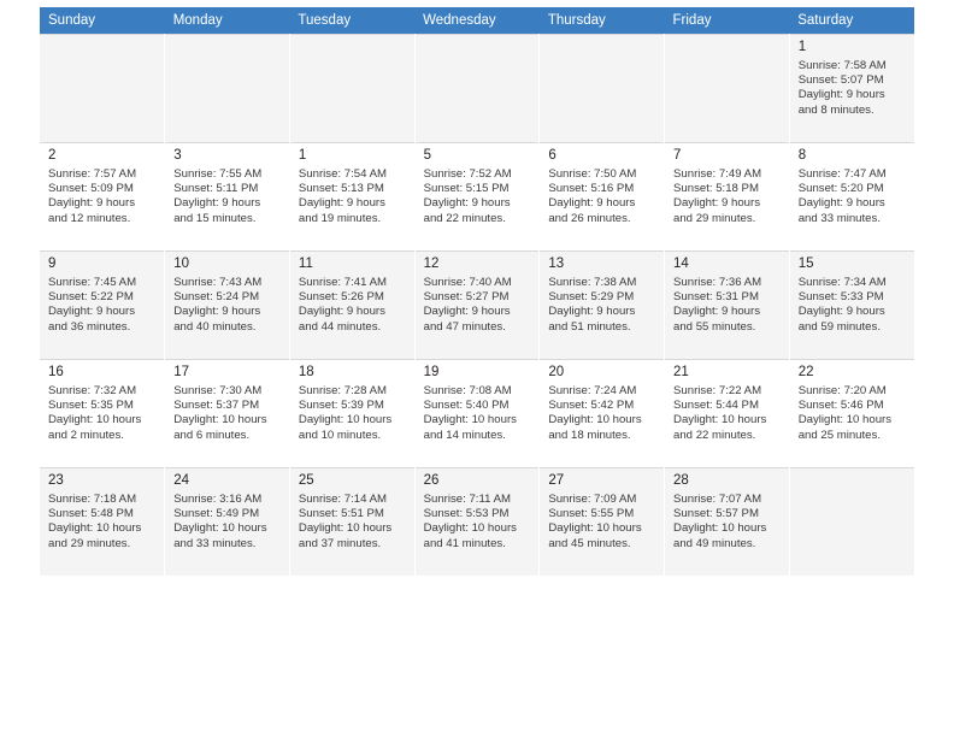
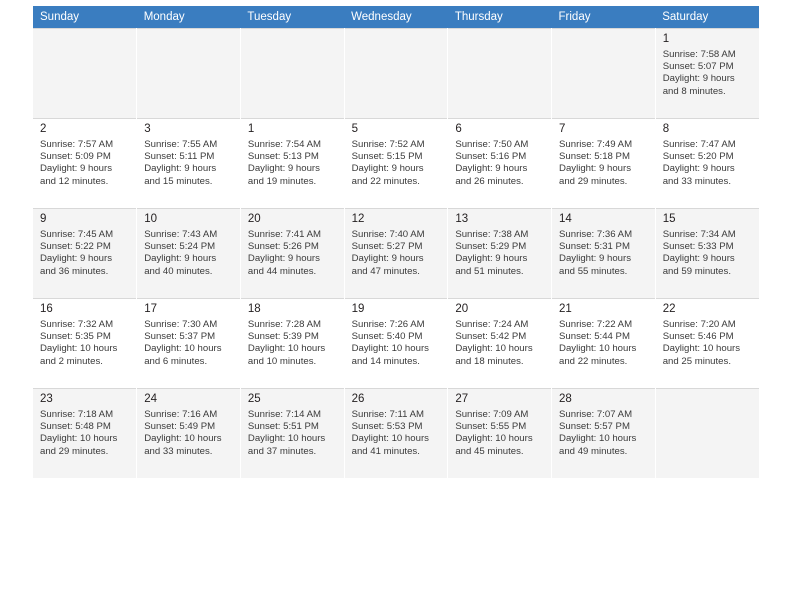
  Sunday	Monday	Tuesday	Wednesday	Thursday	Friday	Saturday
  						1Sunrise: 7:58 AMSunset: 5:07 PMDaylight: 9 hours and 8 minutes.
  2Sunrise: 7:57 AMSunset: 5:09 PMDaylight: 9 hours and 12 minutes.	3Sunrise: 7:55 AMSunset: 5:11 PMDaylight: 9 hours and 15 minutes.	1Sunrise: 7:54 AMSunset: 5:13 PMDaylight: 9 hours and 19 minutes.	5Sunrise: 7:52 AMSunset: 5:15 PMDaylight: 9 hours and 22 minutes.	6Sunrise: 7:50 AMSunset: 5:16 PMDaylight: 9 hours and 26 minutes.	7Sunrise: 7:49 AMSunset: 5:18 PMDaylight: 9 hours and 29 minutes.	8Sunrise: 7:47 AMSunset: 5:20 PMDaylight: 9 hours and 33 minutes.
- 9Sunrise: 7:45 AMSunset: 5:22 PMDaylight: 9 hours and 36 minutes.	10Sunrise: 7:43 AMSunset: 5:24 PMDaylight: 9 hours and 40 minutes.	11Sunrise: 7:41 AMSunset: 5:26 PMDaylight: 9 hours and 44 minutes.	12Sunrise: 7:40 AMSunset: 5:27 PMDaylight: 9 hours and 47 minutes.	13Sunrise: 7:38 AMSunset: 5:29 PMDaylight: 9 hours and 51 minutes.	14Sunrise: 7:36 AMSunset: 5:31 PMDaylight: 9 hours and 55 minutes.	15Sunrise: 7:34 AMSunset: 5:33 PMDaylight: 9 hours and 59 minutes.
+ 9Sunrise: 7:45 AMSunset: 5:22 PMDaylight: 9 hours and 36 minutes.	10Sunrise: 7:43 AMSunset: 5:24 PMDaylight: 9 hours and 40 minutes.	20Sunrise: 7:41 AMSunset: 5:26 PMDaylight: 9 hours and 44 minutes.	12Sunrise: 7:40 AMSunset: 5:27 PMDaylight: 9 hours and 47 minutes.	13Sunrise: 7:38 AMSunset: 5:29 PMDaylight: 9 hours and 51 minutes.	14Sunrise: 7:36 AMSunset: 5:31 PMDaylight: 9 hours and 55 minutes.	15Sunrise: 7:34 AMSunset: 5:33 PMDaylight: 9 hours and 59 minutes.
- 16Sunrise: 7:32 AMSunset: 5:35 PMDaylight: 10 hours and 2 minutes.	17Sunrise: 7:30 AMSunset: 5:37 PMDaylight: 10 hours and 6 minutes.	18Sunrise: 7:28 AMSunset: 5:39 PMDaylight: 10 hours and 10 minutes.	19Sunrise: 7:08 AMSunset: 5:40 PMDaylight: 10 hours and 14 minutes.	20Sunrise: 7:24 AMSunset: 5:42 PMDaylight: 10 hours and 18 minutes.	21Sunrise: 7:22 AMSunset: 5:44 PMDaylight: 10 hours and 22 minutes.	22Sunrise: 7:20 AMSunset: 5:46 PMDaylight: 10 hours and 25 minutes.
+ 16Sunrise: 7:32 AMSunset: 5:35 PMDaylight: 10 hours and 2 minutes.	17Sunrise: 7:30 AMSunset: 5:37 PMDaylight: 10 hours and 6 minutes.	18Sunrise: 7:28 AMSunset: 5:39 PMDaylight: 10 hours and 10 minutes.	19Sunrise: 7:26 AMSunset: 5:40 PMDaylight: 10 hours and 14 minutes.	20Sunrise: 7:24 AMSunset: 5:42 PMDaylight: 10 hours and 18 minutes.	21Sunrise: 7:22 AMSunset: 5:44 PMDaylight: 10 hours and 22 minutes.	22Sunrise: 7:20 AMSunset: 5:46 PMDaylight: 10 hours and 25 minutes.
- 23Sunrise: 7:18 AMSunset: 5:48 PMDaylight: 10 hours and 29 minutes.	24Sunrise: 3:16 AMSunset: 5:49 PMDaylight: 10 hours and 33 minutes.	25Sunrise: 7:14 AMSunset: 5:51 PMDaylight: 10 hours and 37 minutes.	26Sunrise: 7:11 AMSunset: 5:53 PMDaylight: 10 hours and 41 minutes.	27Sunrise: 7:09 AMSunset: 5:55 PMDaylight: 10 hours and 45 minutes.	28Sunrise: 7:07 AMSunset: 5:57 PMDaylight: 10 hours and 49 minutes.
+ 23Sunrise: 7:18 AMSunset: 5:48 PMDaylight: 10 hours and 29 minutes.	24Sunrise: 7:16 AMSunset: 5:49 PMDaylight: 10 hours and 33 minutes.	25Sunrise: 7:14 AMSunset: 5:51 PMDaylight: 10 hours and 37 minutes.	26Sunrise: 7:11 AMSunset: 5:53 PMDaylight: 10 hours and 41 minutes.	27Sunrise: 7:09 AMSunset: 5:55 PMDaylight: 10 hours and 45 minutes.	28Sunrise: 7:07 AMSunset: 5:57 PMDaylight: 10 hours and 49 minutes.
